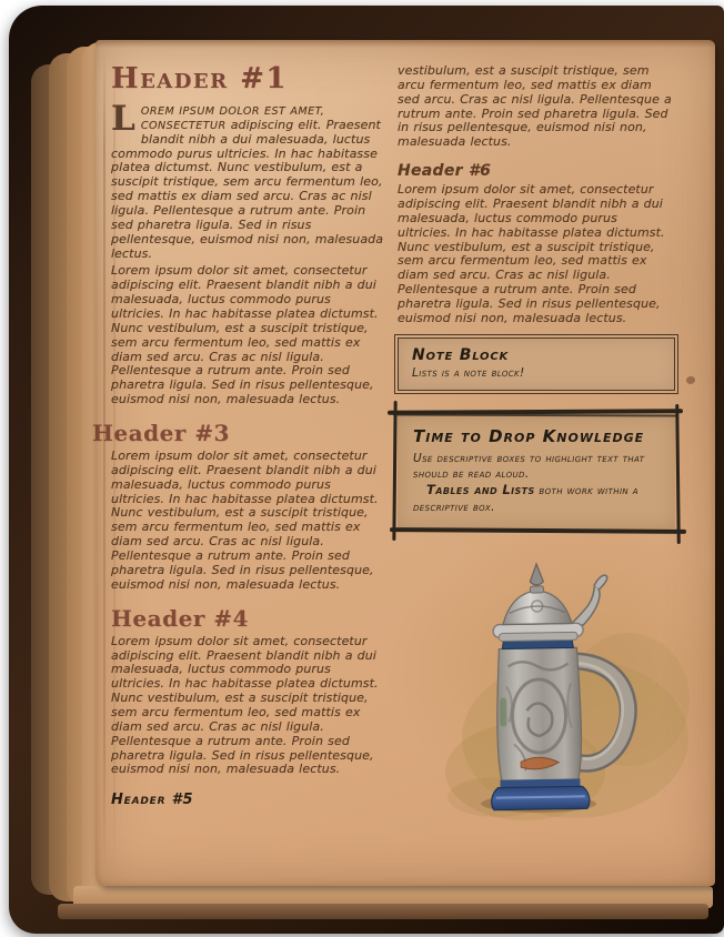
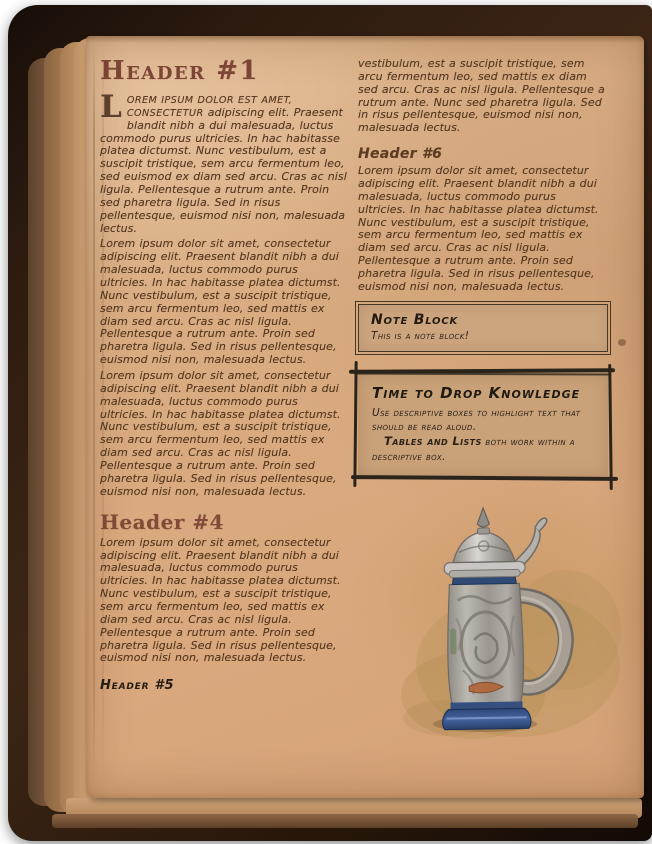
  Header #1
  L
- OREM IPSUM DOLOR EST AMET, CONSECTETUR adipiscing elit. Praesent blandit nibh a dui malesuada, luctus commodo purus ultricies. In hac habitasse platea dictumst. Nunc vestibulum, est a suscipit tristique, sem arcu fermentum leo, sed mattis ex diam sed arcu. Cras ac nisl ligula. Pellentesque a rutrum ante. Proin sed pharetra ligula. Sed in risus pellentesque, euismod nisi non, malesuada lectus.
+ OREM IPSUM DOLOR EST AMET, CONSECTETUR adipiscing elit. Praesent blandit nibh a dui malesuada, luctus commodo purus ultricies. In hac habitasse platea dictumst. Nunc vestibulum, est a suscipit tristique, sem arcu fermentum leo, sed euismod ex diam sed arcu. Cras ac nisl ligula. Pellentesque a rutrum ante. Proin sed pharetra ligula. Sed in risus pellentesque, euismod nisi non, malesuada lectus.
  Lorem ipsum dolor sit amet, consectetur adipiscing elit. Praesent blandit nibh a dui malesuada, luctus commodo purus ultricies. In hac habitasse platea dictumst. Nunc vestibulum, est a suscipit tristique, sem arcu fermentum leo, sed mattis ex diam sed arcu. Cras ac nisl ligula. Pellentesque a rutrum ante. Proin sed pharetra ligula. Sed in risus pellentesque, euismod nisi non, malesuada lectus.
- Header #3
  Lorem ipsum dolor sit amet, consectetur adipiscing elit. Praesent blandit nibh a dui malesuada, luctus commodo purus ultricies. In hac habitasse platea dictumst. Nunc vestibulum, est a suscipit tristique, sem arcu fermentum leo, sed mattis ex diam sed arcu. Cras ac nisl ligula. Pellentesque a rutrum ante. Proin sed pharetra ligula. Sed in risus pellentesque, euismod nisi non, malesuada lectus.
  Header #4
  Lorem ipsum dolor sit amet, consectetur adipiscing elit. Praesent blandit nibh a dui malesuada, luctus commodo purus ultricies. In hac habitasse platea dictumst. Nunc vestibulum, est a suscipit tristique, sem arcu fermentum leo, sed mattis ex diam sed arcu. Cras ac nisl ligula. Pellentesque a rutrum ante. Proin sed pharetra ligula. Sed in risus pellentesque, euismod nisi non, malesuada lectus.
  Header #5
- vestibulum, est a suscipit tristique, sem arcu fermentum leo, sed mattis ex diam sed arcu. Cras ac nisl ligula. Pellentesque a rutrum ante. Proin sed pharetra ligula. Sed in risus pellentesque, euismod nisi non, malesuada lectus.
+ vestibulum, est a suscipit tristique, sem arcu fermentum leo, sed mattis ex diam sed arcu. Cras ac nisl ligula. Pellentesque a rutrum ante. Nunc sed pharetra ligula. Sed in risus pellentesque, euismod nisi non, malesuada lectus.
  Header #6
  Lorem ipsum dolor sit amet, consectetur adipiscing elit. Praesent blandit nibh a dui malesuada, luctus commodo purus ultricies. In hac habitasse platea dictumst. Nunc vestibulum, est a suscipit tristique, sem arcu fermentum leo, sed mattis ex diam sed arcu. Cras ac nisl ligula. Pellentesque a rutrum ante. Proin sed pharetra ligula. Sed in risus pellentesque, euismod nisi non, malesuada lectus.
  Note Block
- Lists is a note block!
+ This is a note block!
  Time to Drop Knowledge
  Use descriptive boxes to highlight text that should be read aloud.
  Tables and Lists both work within a descriptive box.
